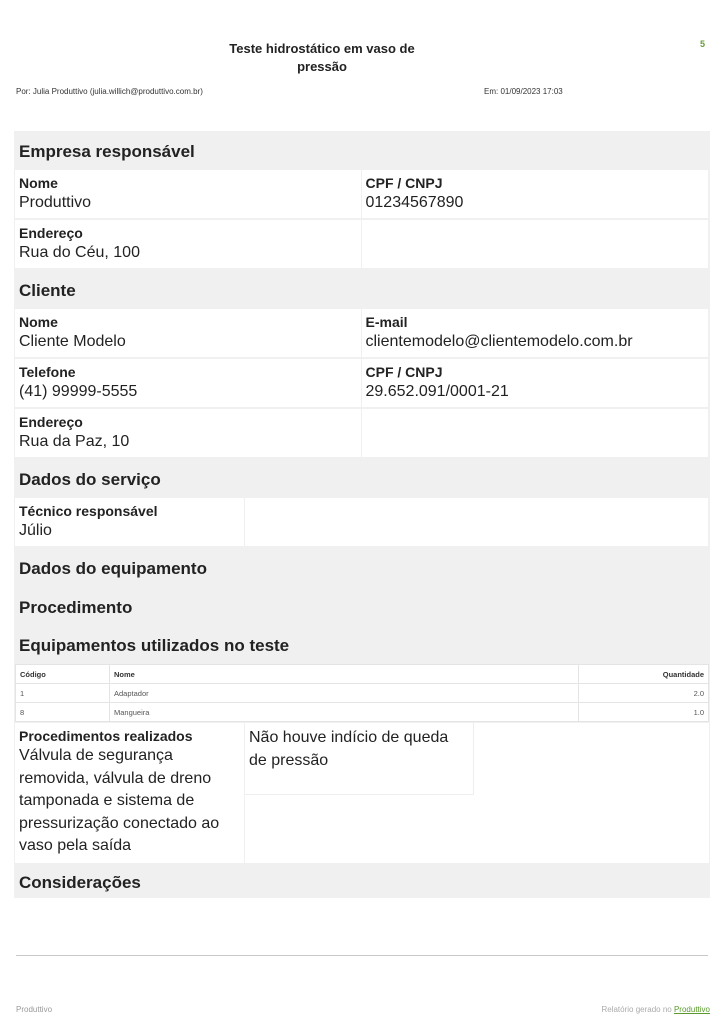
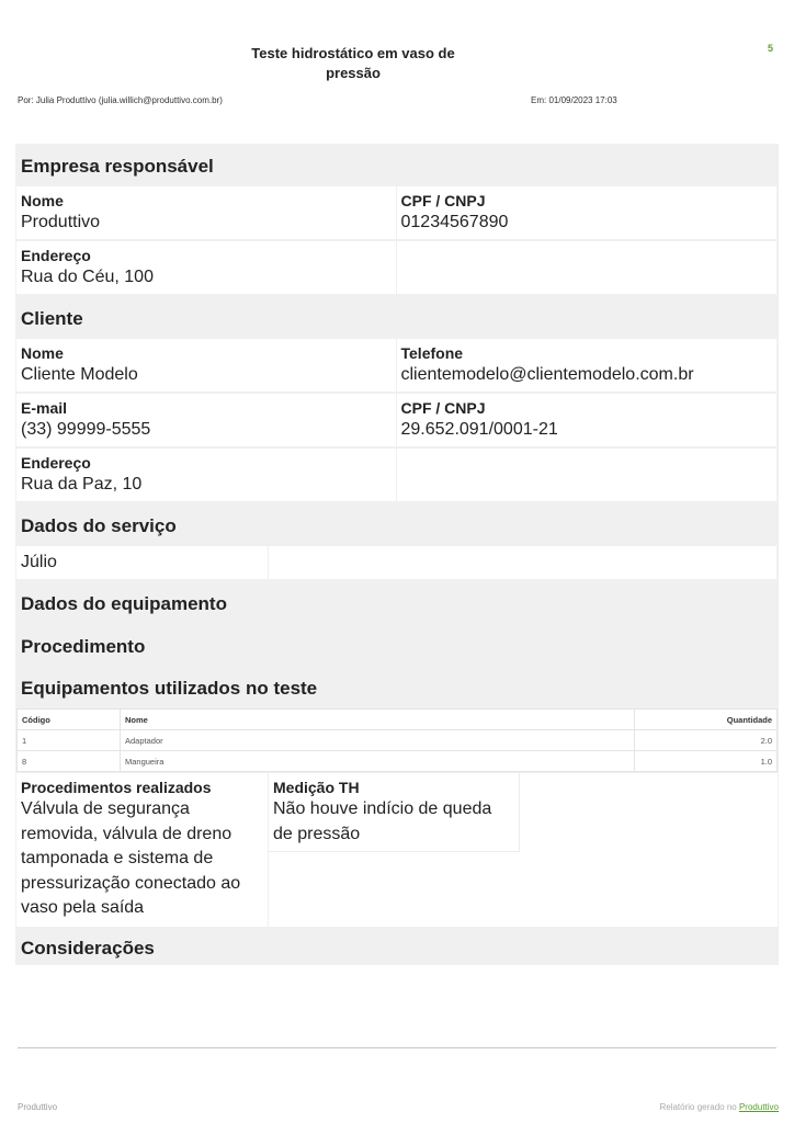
  5
  Teste hidrostático em vaso de pressão
  Por: Julia Produttivo (julia.willich@produttivo.com.br)
  Em: 01/09/2023 17:03
  Empresa responsável
  Nome
  Produttivo
  CPF / CNPJ
  01234567890
  Endereço
  Rua do Céu, 100
  Cliente
  Nome
  Cliente Modelo
- E-mail
+ Telefone
  clientemodelo@clientemodelo.com.br
- Telefone
+ E-mail
- (41) 99999-5555
+ (33) 99999-5555
  CPF / CNPJ
  29.652.091/0001-21
  Endereço
  Rua da Paz, 10
  Dados do serviço
- Técnico responsável
  Júlio
  Dados do equipamento
  Procedimento
  Equipamentos utilizados no teste
  Código	Nome	Quantidade
  1	Adaptador	2.0
  8	Mangueira	1.0
  Procedimentos realizados
  Válvula de segurança removida, válvula de dreno tamponada e sistema de pressurização conectado ao vaso pela saída
+ Medição TH
  Não houve indício de queda de pressão
  Considerações
  Produttivo
  Relatório gerado no Produttivo
